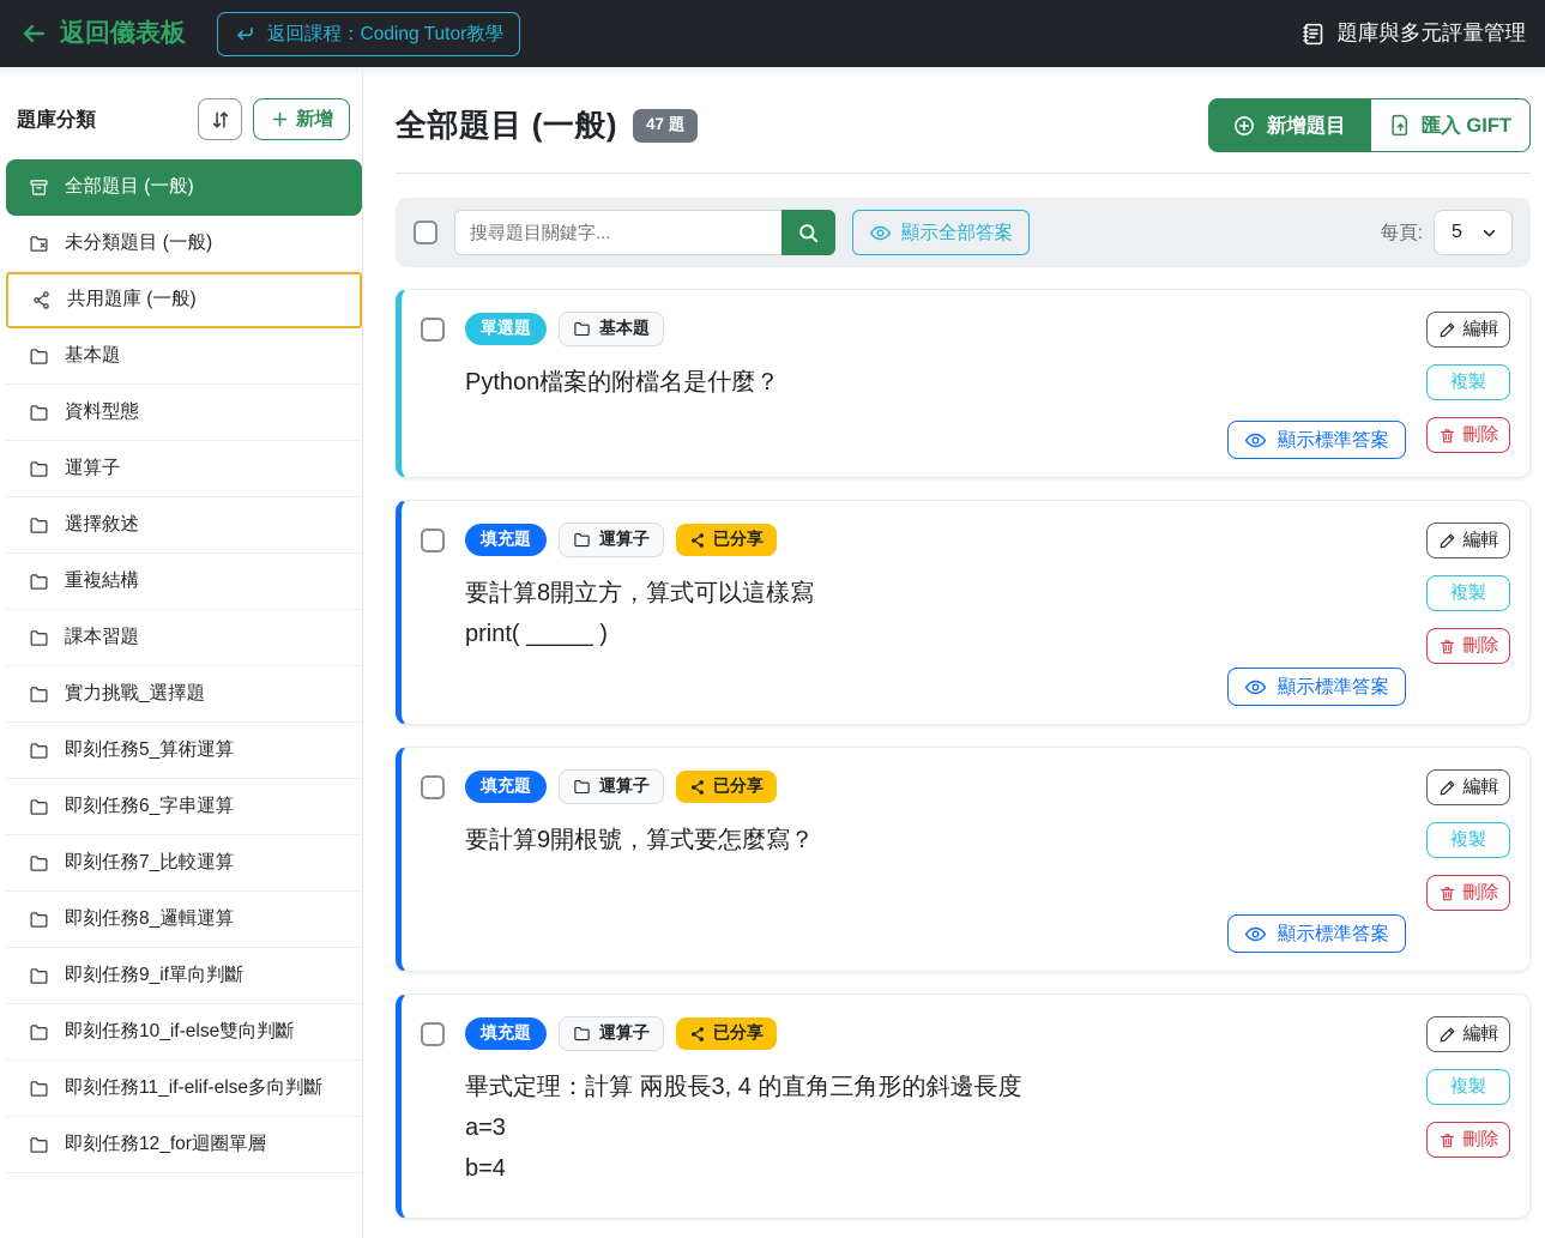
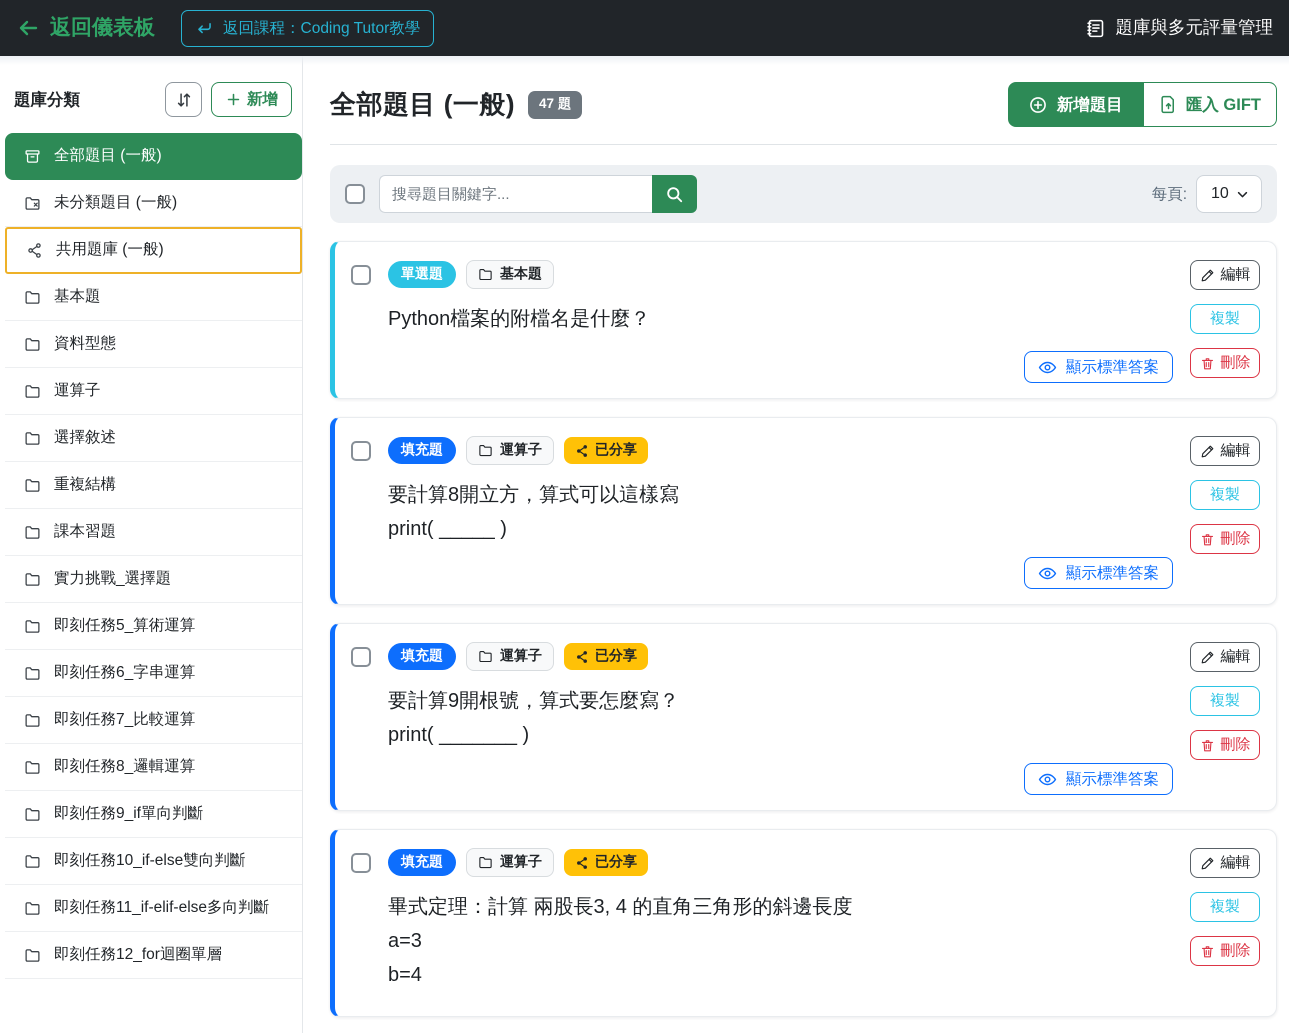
  返回儀表板
  返回課程：Coding Tutor教學
  題庫與多元評量管理
  題庫分類
  新增
  全部題目 (一般)
  未分類題目 (一般)
  共用題庫 (一般)
  基本題
  資料型態
  運算子
  選擇敘述
  重複結構
  課本習題
  實力挑戰_選擇題
  即刻任務5_算術運算
  即刻任務6_字串運算
  即刻任務7_比較運算
  即刻任務8_邏輯運算
  即刻任務9_if單向判斷
  即刻任務10_if-else雙向判斷
  即刻任務11_if-elif-else多向判斷
  即刻任務12_for迴圈單層
  全部題目 (一般)
  47 題
  新增題目
  匯入 GIFT
  搜尋題目關鍵字...
- 顯示全部答案
  每頁:
- 5
+ 10
  單選題
  基本題
  Python檔案的附檔名是什麼？
  編輯
  複製
  刪除
  顯示標準答案
  填充題
  運算子
  已分享
  要計算8開立方，算式可以這樣寫
  print( _____ )
  編輯
  複製
  刪除
  顯示標準答案
  填充題
  運算子
  已分享
  要計算9開根號，算式要怎麼寫？
+ print( _______ )
  編輯
  複製
  刪除
  顯示標準答案
  填充題
  運算子
  已分享
  畢式定理：計算 兩股長3, 4 的直角三角形的斜邊長度
  a=3
  b=4
  編輯
  複製
  刪除
